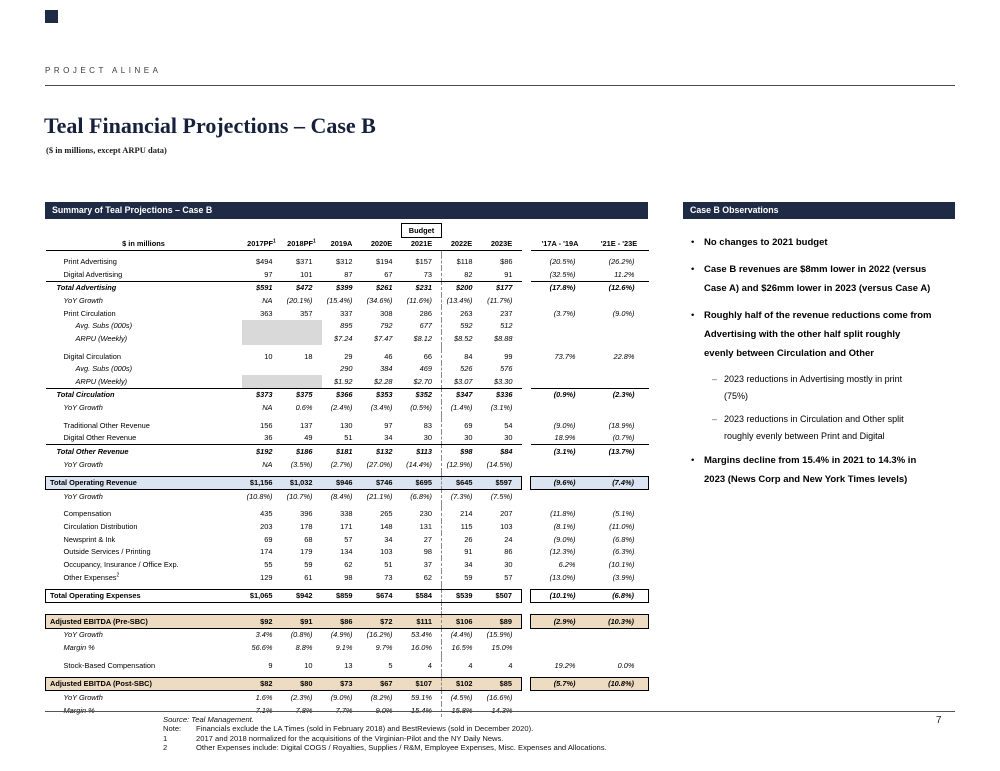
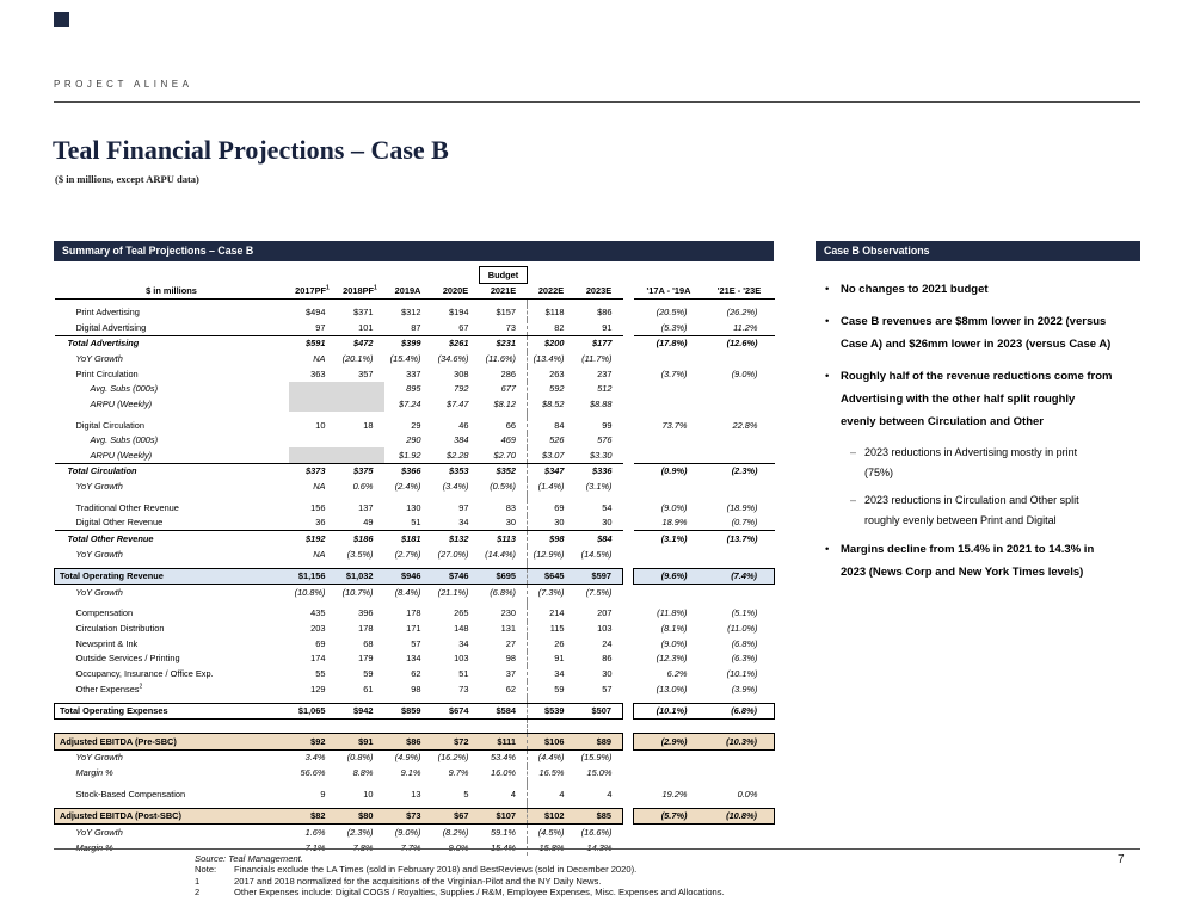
  PROJECT ALINEA
  Teal Financial Projections – Case B
  ($ in millions, except ARPU data)
  Summary of Teal Projections – Case B
  					Budget
  $ in millions	2017PF	2018PF	2019A	2020E	2021E	2022E	2023E		'17A - '19A	'21E - '23E
  Print Advertising	$494	$371	$312	$194	$157	$118	$86		(20.5%)	(26.2%)
- Digital Advertising	97	101	87	67	73	82	91		(32.5%)	11.2%
+ Digital Advertising	97	101	87	67	73	82	91		(5.3%)	11.2%
  Total Advertising	$591	$472	$399	$261	$231	$200	$177		(17.8%)	(12.6%)
  YoY Growth	NA	(20.1%)	(15.4%)	(34.6%)	(11.6%)	(13.4%)	(11.7%)
  Print Circulation	363	357	337	308	286	263	237		(3.7%)	(9.0%)
  Avg. Subs (000s)			895	792	677	592	512
  ARPU (Weekly)			$7.24	$7.47	$8.12	$8.52	$8.88
  Digital Circulation	10	18	29	46	66	84	99		73.7%	22.8%
  Avg. Subs (000s)			290	384	469	526	576
  ARPU (Weekly)			$1.92	$2.28	$2.70	$3.07	$3.30
  Total Circulation	$373	$375	$366	$353	$352	$347	$336		(0.9%)	(2.3%)
  YoY Growth	NA	0.6%	(2.4%)	(3.4%)	(0.5%)	(1.4%)	(3.1%)
  Traditional Other Revenue	156	137	130	97	83	69	54		(9.0%)	(18.9%)
  Digital Other Revenue	36	49	51	34	30	30	30		18.9%	(0.7%)
  Total Other Revenue	$192	$186	$181	$132	$113	$98	$84		(3.1%)	(13.7%)
  YoY Growth	NA	(3.5%)	(2.7%)	(27.0%)	(14.4%)	(12.9%)	(14.5%)
  Total Operating Revenue	$1,156	$1,032	$946	$746	$695	$645	$597		(9.6%)	(7.4%)
  YoY Growth	(10.8%)	(10.7%)	(8.4%)	(21.1%)	(6.8%)	(7.3%)	(7.5%)
- Compensation	435	396	338	265	230	214	207		(11.8%)	(5.1%)
+ Compensation	435	396	178	265	230	214	207		(11.8%)	(5.1%)
  Circulation Distribution	203	178	171	148	131	115	103		(8.1%)	(11.0%)
  Newsprint & Ink	69	68	57	34	27	26	24		(9.0%)	(6.8%)
  Outside Services / Printing	174	179	134	103	98	91	86		(12.3%)	(6.3%)
  Occupancy, Insurance / Office Exp.	55	59	62	51	37	34	30		6.2%	(10.1%)
  Other Expenses	129	61	98	73	62	59	57		(13.0%)	(3.9%)
  Total Operating Expenses	$1,065	$942	$859	$674	$584	$539	$507		(10.1%)	(6.8%)
  Adjusted EBITDA (Pre-SBC)	$92	$91	$86	$72	$111	$106	$89		(2.9%)	(10.3%)
  YoY Growth	3.4%	(0.8%)	(4.9%)	(16.2%)	53.4%	(4.4%)	(15.9%)
  Margin %	56.6%	8.8%	9.1%	9.7%	16.0%	16.5%	15.0%
  Stock-Based Compensation	9	10	13	5	4	4	4		19.2%	0.0%
  Adjusted EBITDA (Post-SBC)	$82	$80	$73	$67	$107	$102	$85		(5.7%)	(10.8%)
  YoY Growth	1.6%	(2.3%)	(9.0%)	(8.2%)	59.1%	(4.5%)	(16.6%)
  Margin %	7.1%	7.8%	7.7%	9.0%	15.4%	15.8%	14.3%
  Case B Observations
  •
  No changes to 2021 budget
  •
  Case B revenues are $8mm lower in 2022 (versus Case A) and $26mm lower in 2023 (versus Case A)
  •
  Roughly half of the revenue reductions come from Advertising with the other half split roughly evenly between Circulation and Other
  –
  2023 reductions in Advertising mostly in print (75%)
  –
  2023 reductions in Circulation and Other split roughly evenly between Print and Digital
  •
  Margins decline from 15.4% in 2021 to 14.3% in 2023 (News Corp and New York Times levels)
  Source: Teal Management.
  Note:
  Financials exclude the LA Times (sold in February 2018) and BestReviews (sold in December 2020).
  1
  2017 and 2018 normalized for the acquisitions of the Virginian-Pilot and the NY Daily News.
  2
  Other Expenses include: Digital COGS / Royalties, Supplies / R&M, Employee Expenses, Misc. Expenses and Allocations.
  7
